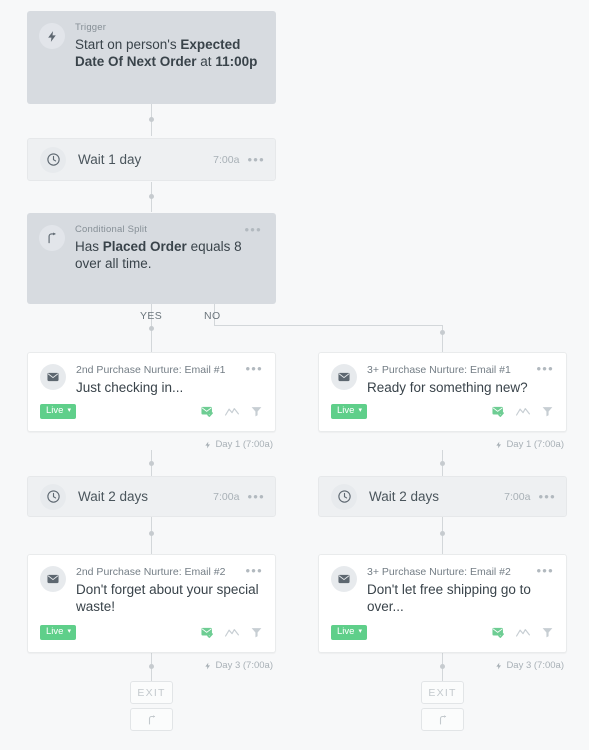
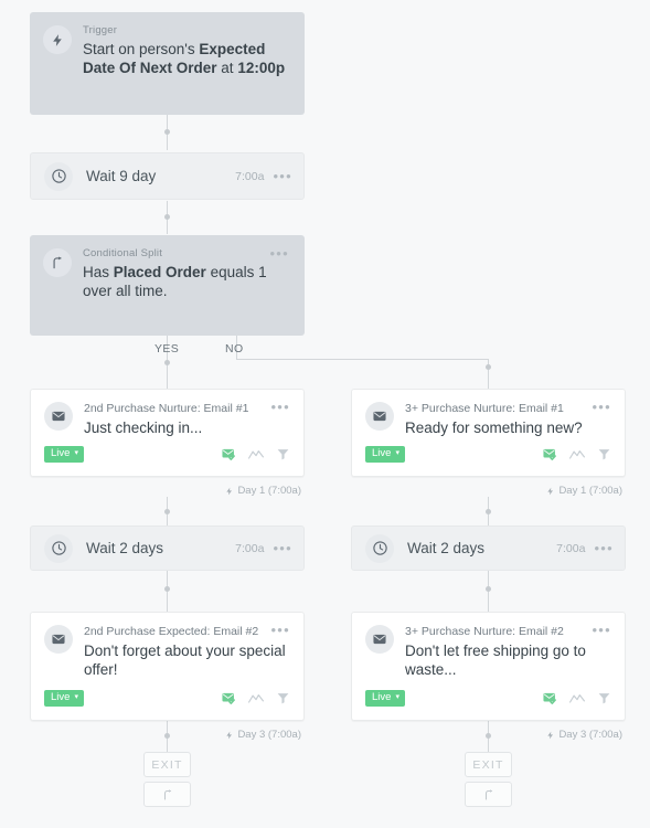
  Trigger
- Start on person's Expected Date Of Next Order at 11:00p
+ Start on person's Expected Date Of Next Order at 12:00p
- Wait 1 day
+ Wait 9 day
  7:00a
  •••
  Conditional Split
  •••
- Has Placed Order equals 8 over all time.
+ Has Placed Order equals 1 over all time.
  YES
  NO
  2nd Purchase Nurture: Email #1
  •••
  Just checking in...
  Live
  Day 1 (7:00a)
  3+ Purchase Nurture: Email #1
  •••
  Ready for something new?
  Live
  Day 1 (7:00a)
  Wait 2 days
  7:00a
  •••
  Wait 2 days
  7:00a
  •••
- 2nd Purchase Nurture: Email #2
+ 2nd Purchase Expected: Email #2
  •••
- Don't forget about your special waste!
+ Don't forget about your special offer!
  Live
  Day 3 (7:00a)
  3+ Purchase Nurture: Email #2
  •••
- Don't let free shipping go to over...
+ Don't let free shipping go to waste...
  Live
  Day 3 (7:00a)
  EXIT
  EXIT
